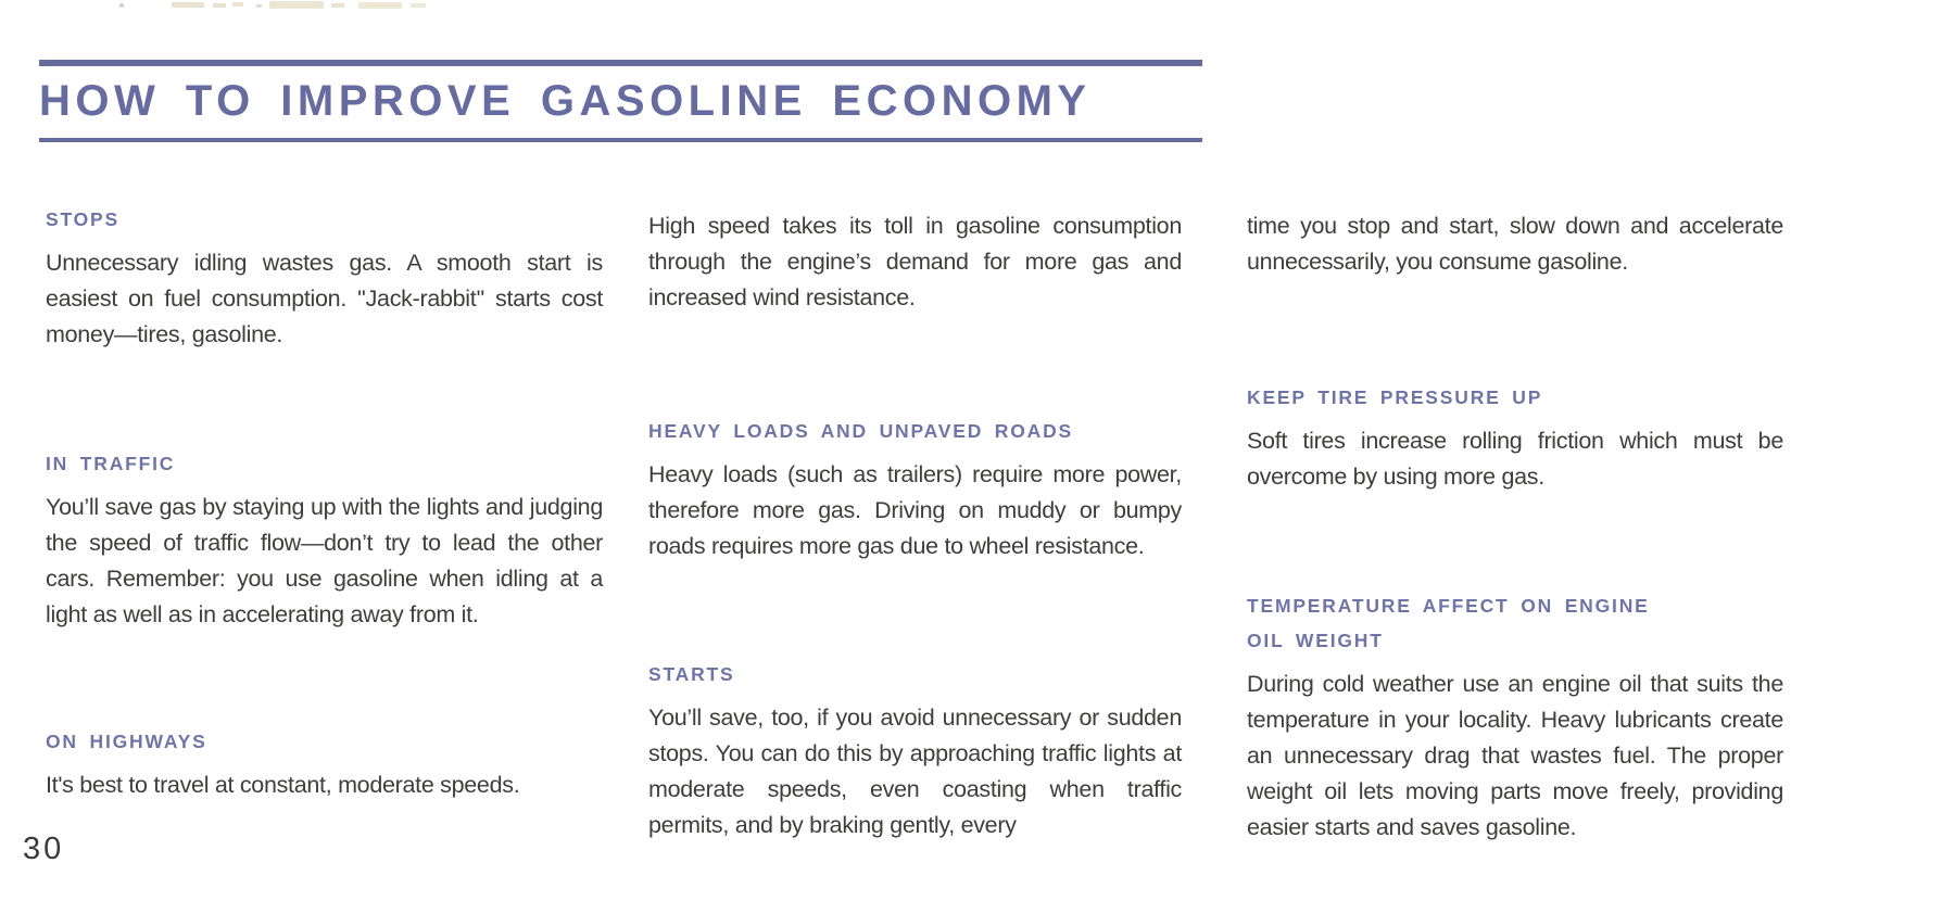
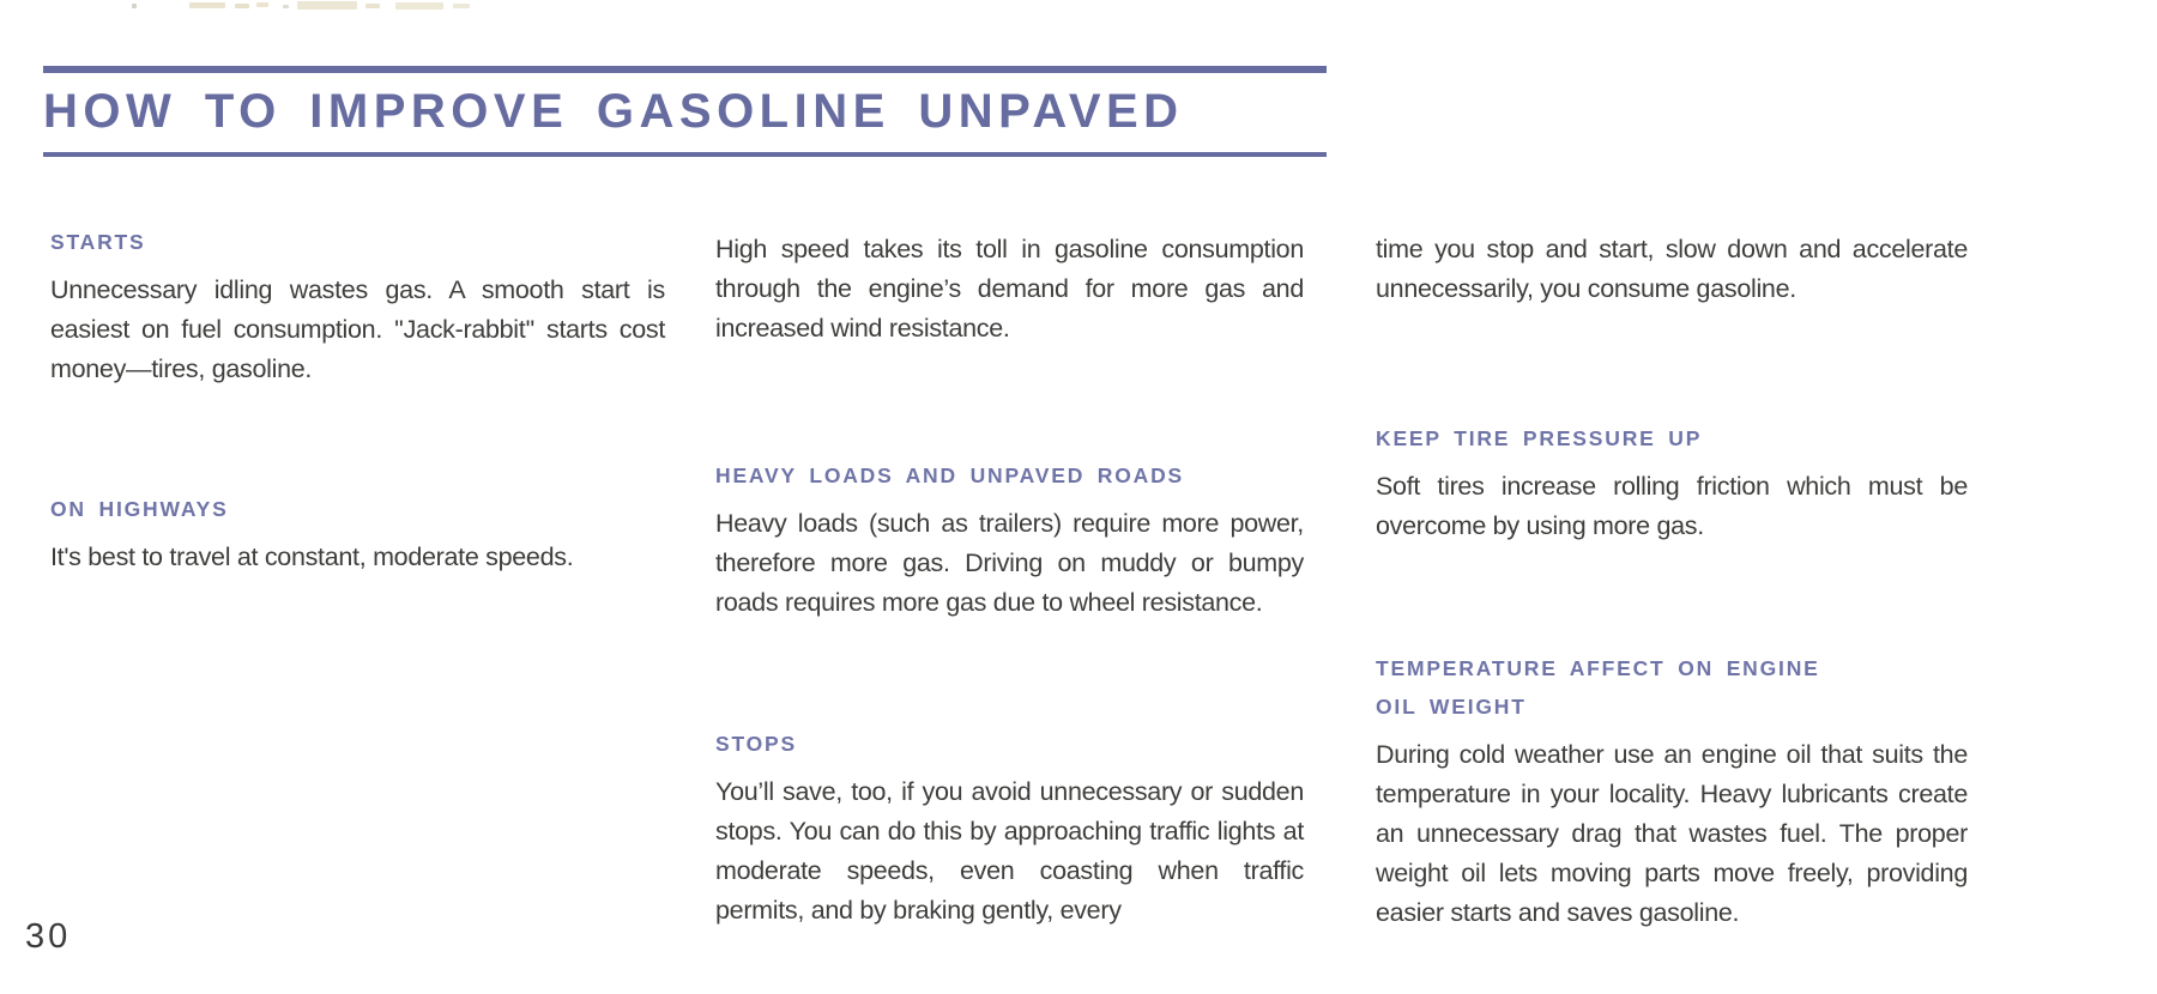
- HOW TO IMPROVE GASOLINE ECONOMY
+ HOW TO IMPROVE GASOLINE UNPAVED
- STOPS
+ STARTS
  Unnecessary idling wastes gas. A smooth start is easiest on fuel consumption. ''Jack-rabbit'' starts cost money—tires, gasoline.
- IN TRAFFIC
- You’ll save gas by staying up with the lights and judging the speed of traffic flow—don’t try to lead the other cars. Remember: you use gasoline when idling at a light as well as in accelerating away from it.
  ON HIGHWAYS
  It's best to travel at constant, moderate speeds.
  High speed takes its toll in gasoline consumption through the engine’s demand for more gas and increased wind resistance.
  HEAVY LOADS AND UNPAVED ROADS
  Heavy loads (such as trailers) require more power, therefore more gas. Driving on muddy or bumpy roads requires more gas due to wheel resistance.
- STARTS
+ STOPS
  You’ll save, too, if you avoid unnecessary or sudden stops. You can do this by approaching traffic lights at moderate speeds, even coasting when traffic permits, and by braking gently, every
  time you stop and start, slow down and accelerate unnecessarily, you consume gasoline.
  KEEP TIRE PRESSURE UP
  Soft tires increase rolling friction which must be overcome by using more gas.
  TEMPERATURE AFFECT ON ENGINE
  OIL WEIGHT
  During cold weather use an engine oil that suits the temperature in your locality. Heavy lubricants create an unnecessary drag that wastes fuel. The proper weight oil lets moving parts move freely, providing easier starts and saves gasoline.
  30
